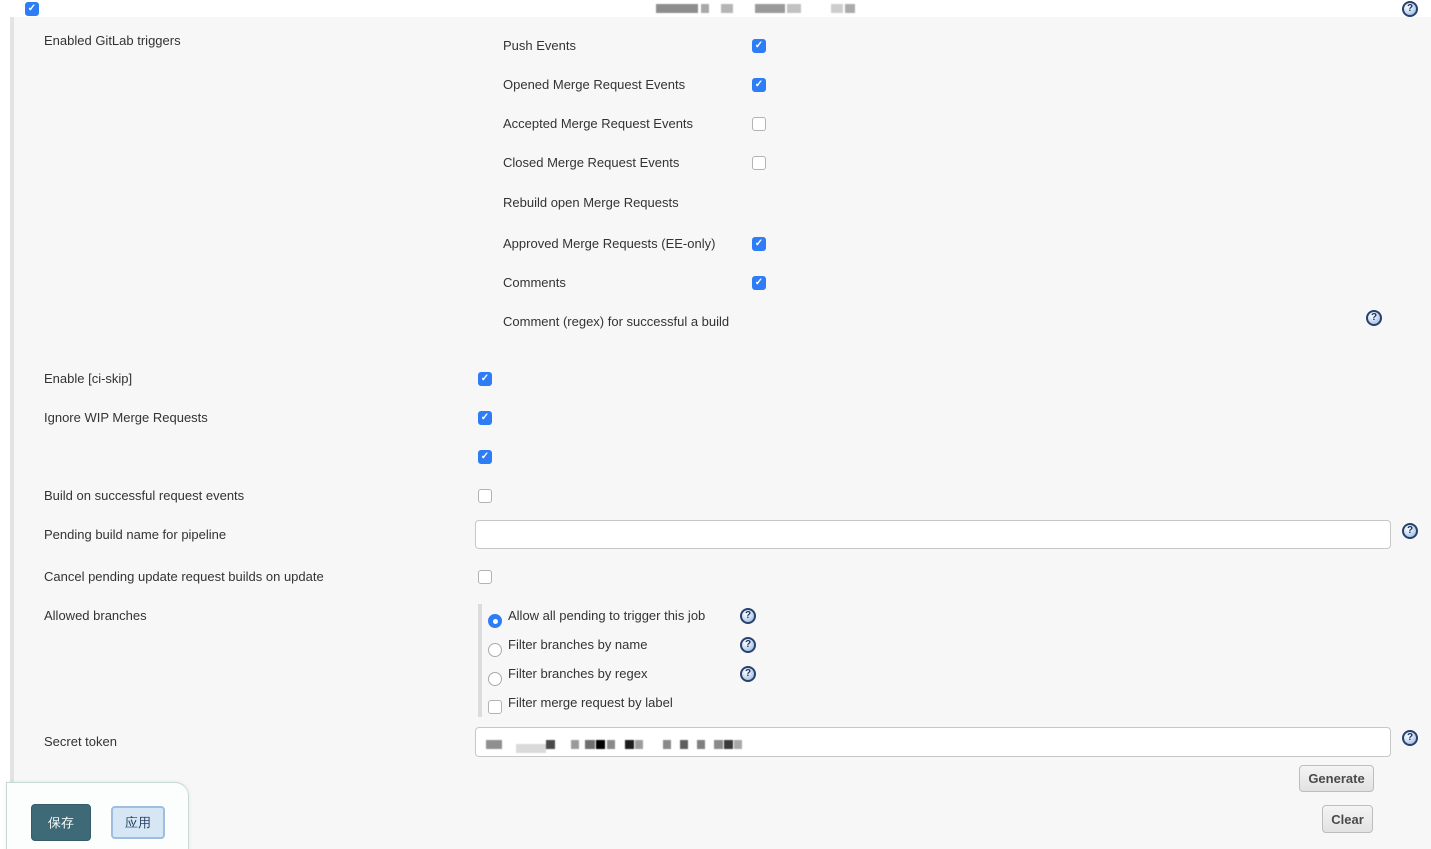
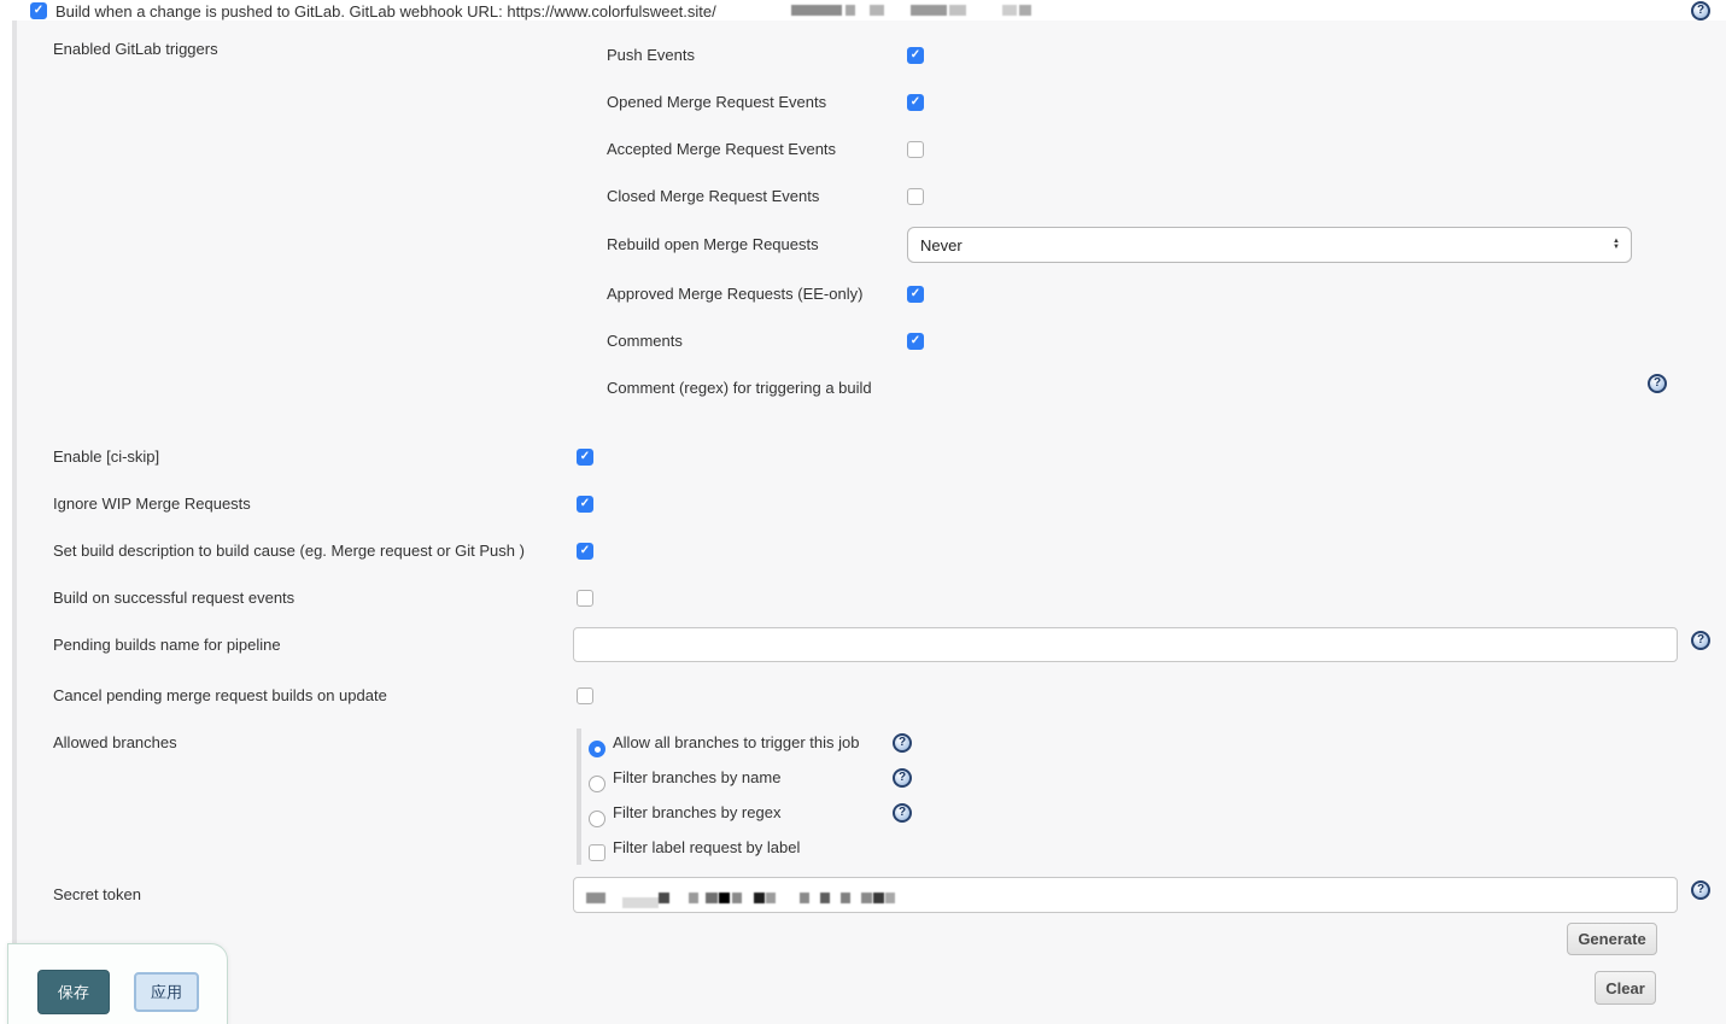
  ✓
+ Build when a change is pushed to GitLab. GitLab webhook URL: https://www.colorfulsweet.site/
  ?
  Enabled GitLab triggers
  Push Events
  ✓
  Opened Merge Request Events
  ✓
  Accepted Merge Request Events
  Closed Merge Request Events
  Rebuild open Merge Requests
+ Never
  Approved Merge Requests (EE-only)
  ✓
  Comments
  ✓
- Comment (regex) for successful a build
+ Comment (regex) for triggering a build
  ?
  Enable [ci-skip]
  ✓
  Ignore WIP Merge Requests
  ✓
+ Set build description to build cause (eg. Merge request or Git Push )
  ✓
  Build on successful request events
- Pending build name for pipeline
+ Pending builds name for pipeline
  ?
- Cancel pending update request builds on update
+ Cancel pending merge request builds on update
  Allowed branches
- Allow all pending to trigger this job
+ Allow all branches to trigger this job
  ?
  Filter branches by name
  ?
  Filter branches by regex
  ?
- Filter merge request by label
+ Filter label request by label
  Secret token
  ?
  Generate
  Clear
  保存
  应用
